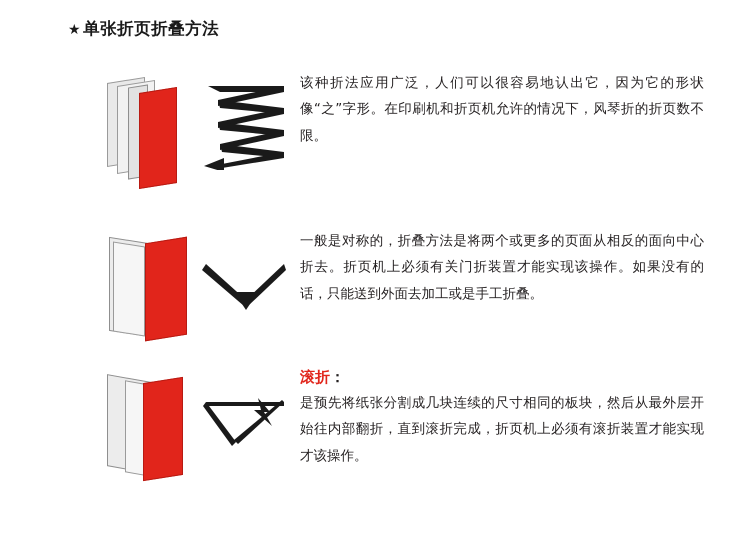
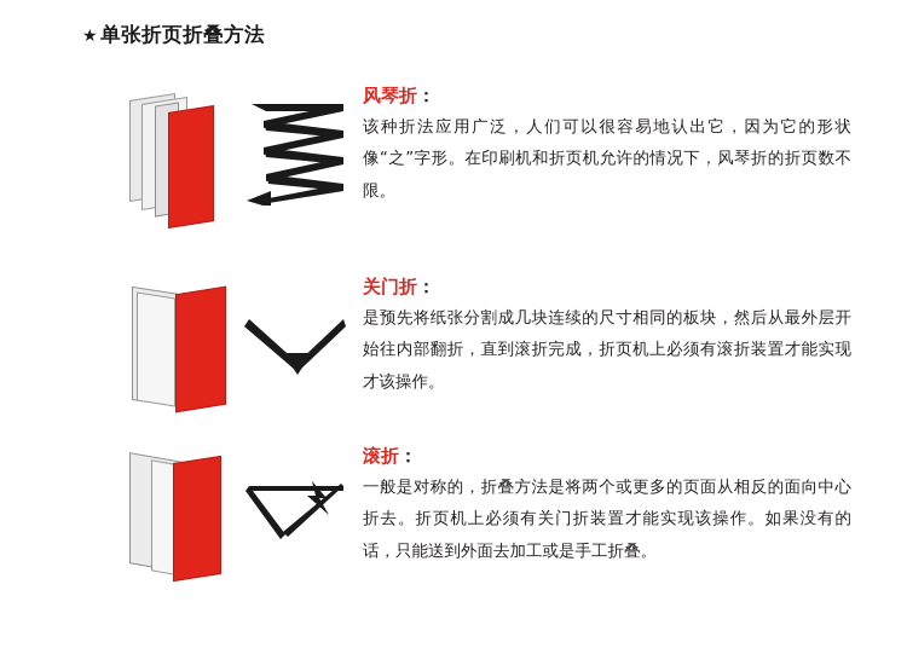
  ★ 单张折页折叠方法
+ 风琴折：
  该种折法应用广泛，人们可以很容易地认出它，因为它的形状像“之”字形。在印刷机和折页机允许的情况下，风琴折的折页数不限。
+ 关门折：
- 一般是对称的，折叠方法是将两个或更多的页面从相反的面向中心折去。折页机上必须有关门折装置才能实现该操作。如果没有的话，只能送到外面去加工或是手工折叠。
+ 是预先将纸张分割成几块连续的尺寸相同的板块，然后从最外层开始往内部翻折，直到滚折完成，折页机上必须有滚折装置才能实现才该操作。
  滚折：
- 是预先将纸张分割成几块连续的尺寸相同的板块，然后从最外层开始往内部翻折，直到滚折完成，折页机上必须有滚折装置才能实现才该操作。
+ 一般是对称的，折叠方法是将两个或更多的页面从相反的面向中心折去。折页机上必须有关门折装置才能实现该操作。如果没有的话，只能送到外面去加工或是手工折叠。
